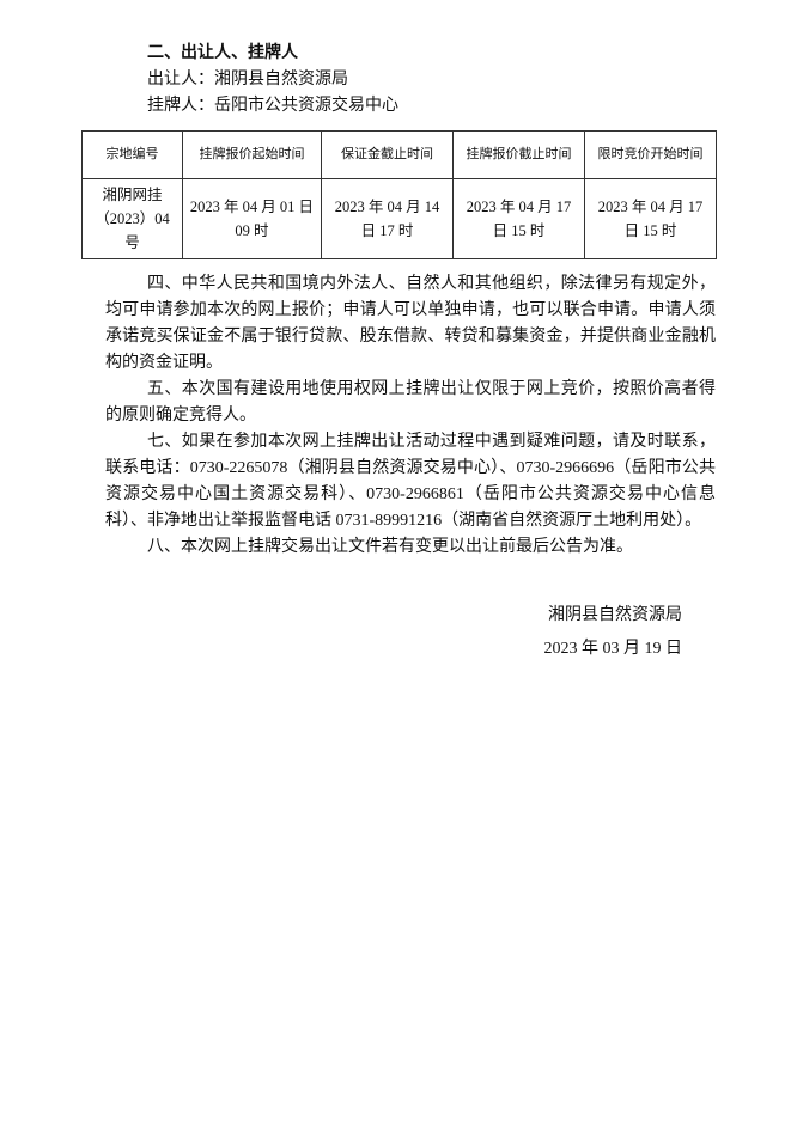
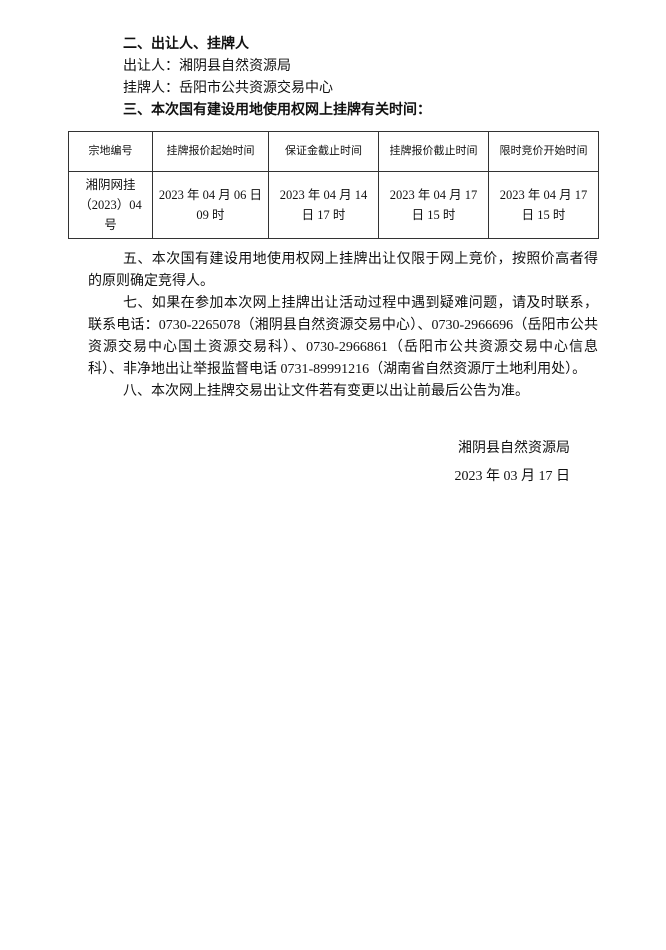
  二、出让人、挂牌人
  出让人：湘阴县自然资源局
  挂牌人：岳阳市公共资源交易中心
+ 三、本次国有建设用地使用权网上挂牌有关时间：
  宗地编号	挂牌报价起始时间	保证金截止时间	挂牌报价截止时间	限时竞价开始时间
- 湘阴网挂（2023）04 号	2023 年 04 月 01 日 09 时	2023 年 04 月 14 日 17 时	2023 年 04 月 17 日 15 时	2023 年 04 月 17 日 15 时
+ 湘阴网挂（2023）04 号	2023 年 04 月 06 日 09 时	2023 年 04 月 14 日 17 时	2023 年 04 月 17 日 15 时	2023 年 04 月 17 日 15 时
- 四、中华人民共和国境内外法人、自然人和其他组织，除法律另有规定外，均可申请参加本次的网上报价；申请人可以单独申请，也可以联合申请。申请人须承诺竞买保证金不属于银行贷款、股东借款、转贷和募集资金，并提供商业金融机构的资金证明。
  五、本次国有建设用地使用权网上挂牌出让仅限于网上竞价，按照价高者得的原则确定竞得人。
  七、如果在参加本次网上挂牌出让活动过程中遇到疑难问题，请及时联系，联系电话：0730-2265078（湘阴县自然资源交易中心）、0730-2966696（岳阳市公共资源交易中心国土资源交易科）、0730-2966861（岳阳市公共资源交易中心信息科）、非净地出让举报监督电话 0731-89991216（湖南省自然资源厅土地利用处）。
  八、本次网上挂牌交易出让文件若有变更以出让前最后公告为准。
  湘阴县自然资源局
- 2023 年 03 月 19 日
+ 2023 年 03 月 17 日
